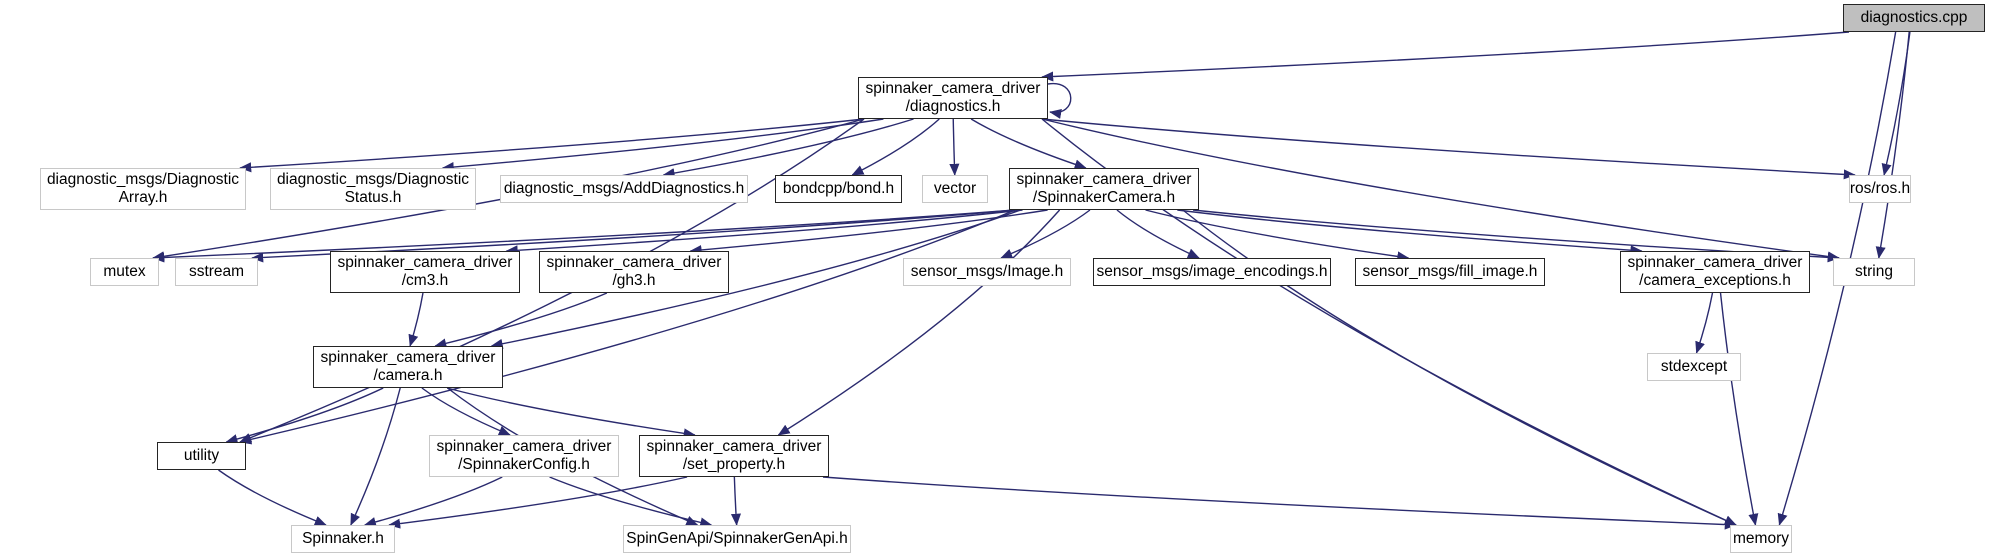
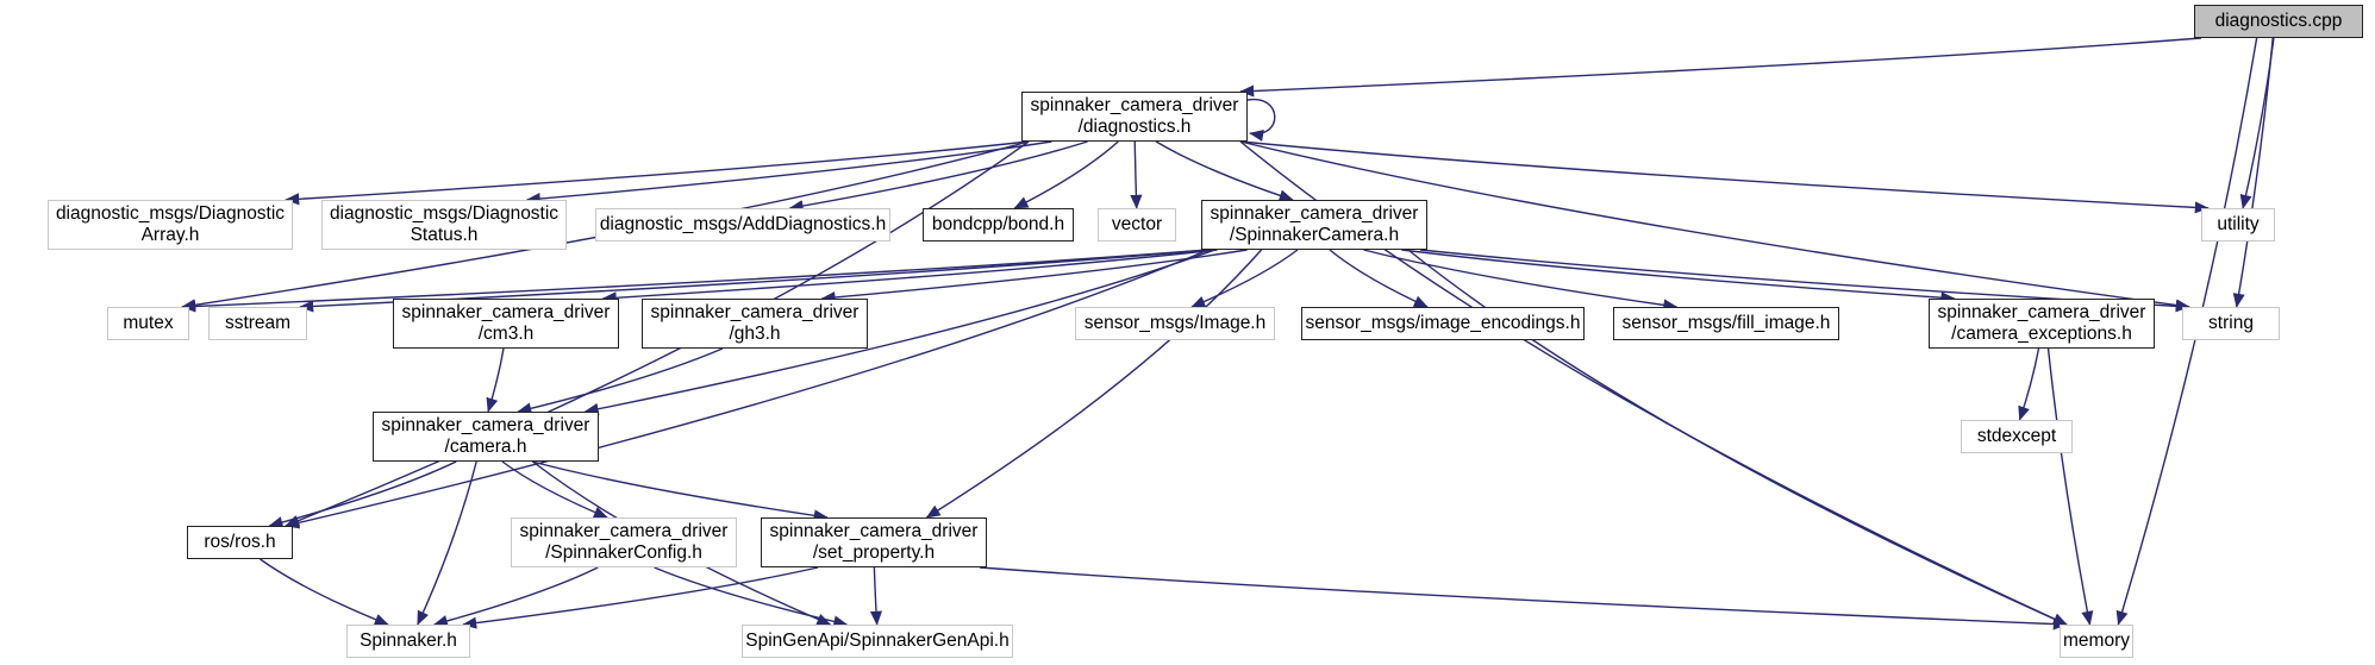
  diagnostics.cpp
  spinnaker_camera_driver
  /diagnostics.h
  diagnostic_msgs/Diagnostic
  Array.h
  diagnostic_msgs/Diagnostic
  Status.h
  diagnostic_msgs/AddDiagnostics.h
  bondcpp/bond.h
  vector
  spinnaker_camera_driver
  /SpinnakerCamera.h
- ros/ros.h
+ utility
  mutex
  sstream
  spinnaker_camera_driver
  /cm3.h
  spinnaker_camera_driver
  /gh3.h
  sensor_msgs/Image.h
  sensor_msgs/image_encodings.h
  sensor_msgs/fill_image.h
  spinnaker_camera_driver
  /camera_exceptions.h
  string
  spinnaker_camera_driver
  /camera.h
  stdexcept
- utility
+ ros/ros.h
  spinnaker_camera_driver
  /SpinnakerConfig.h
  spinnaker_camera_driver
  /set_property.h
  Spinnaker.h
  SpinGenApi/SpinnakerGenApi.h
  memory
